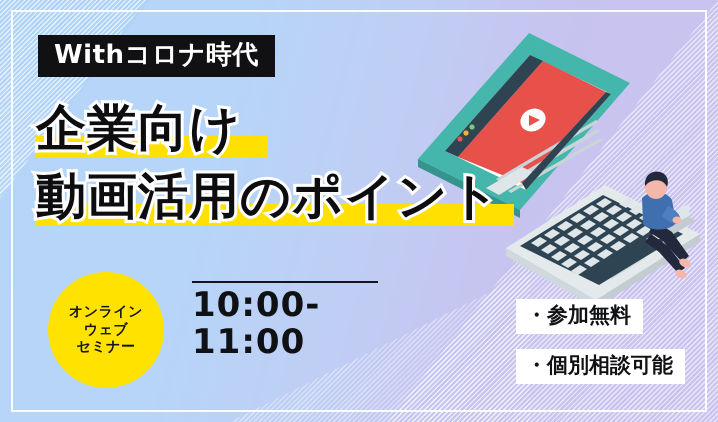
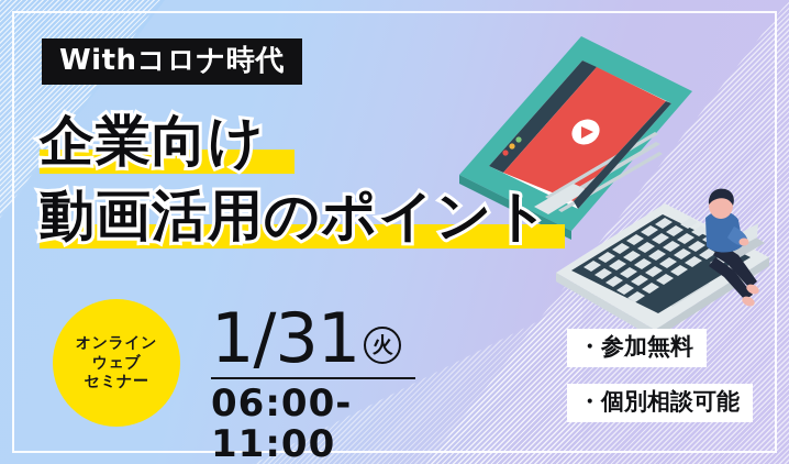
  Withコロナ時代
  企業向け
  動画活用のポイント
  オンライン
  ウェブ
  セミナー
+ 1/31
+ 火
- 10:00-11:00
+ 06:00-11:00
  ・参加無料 ・個別相談可能
